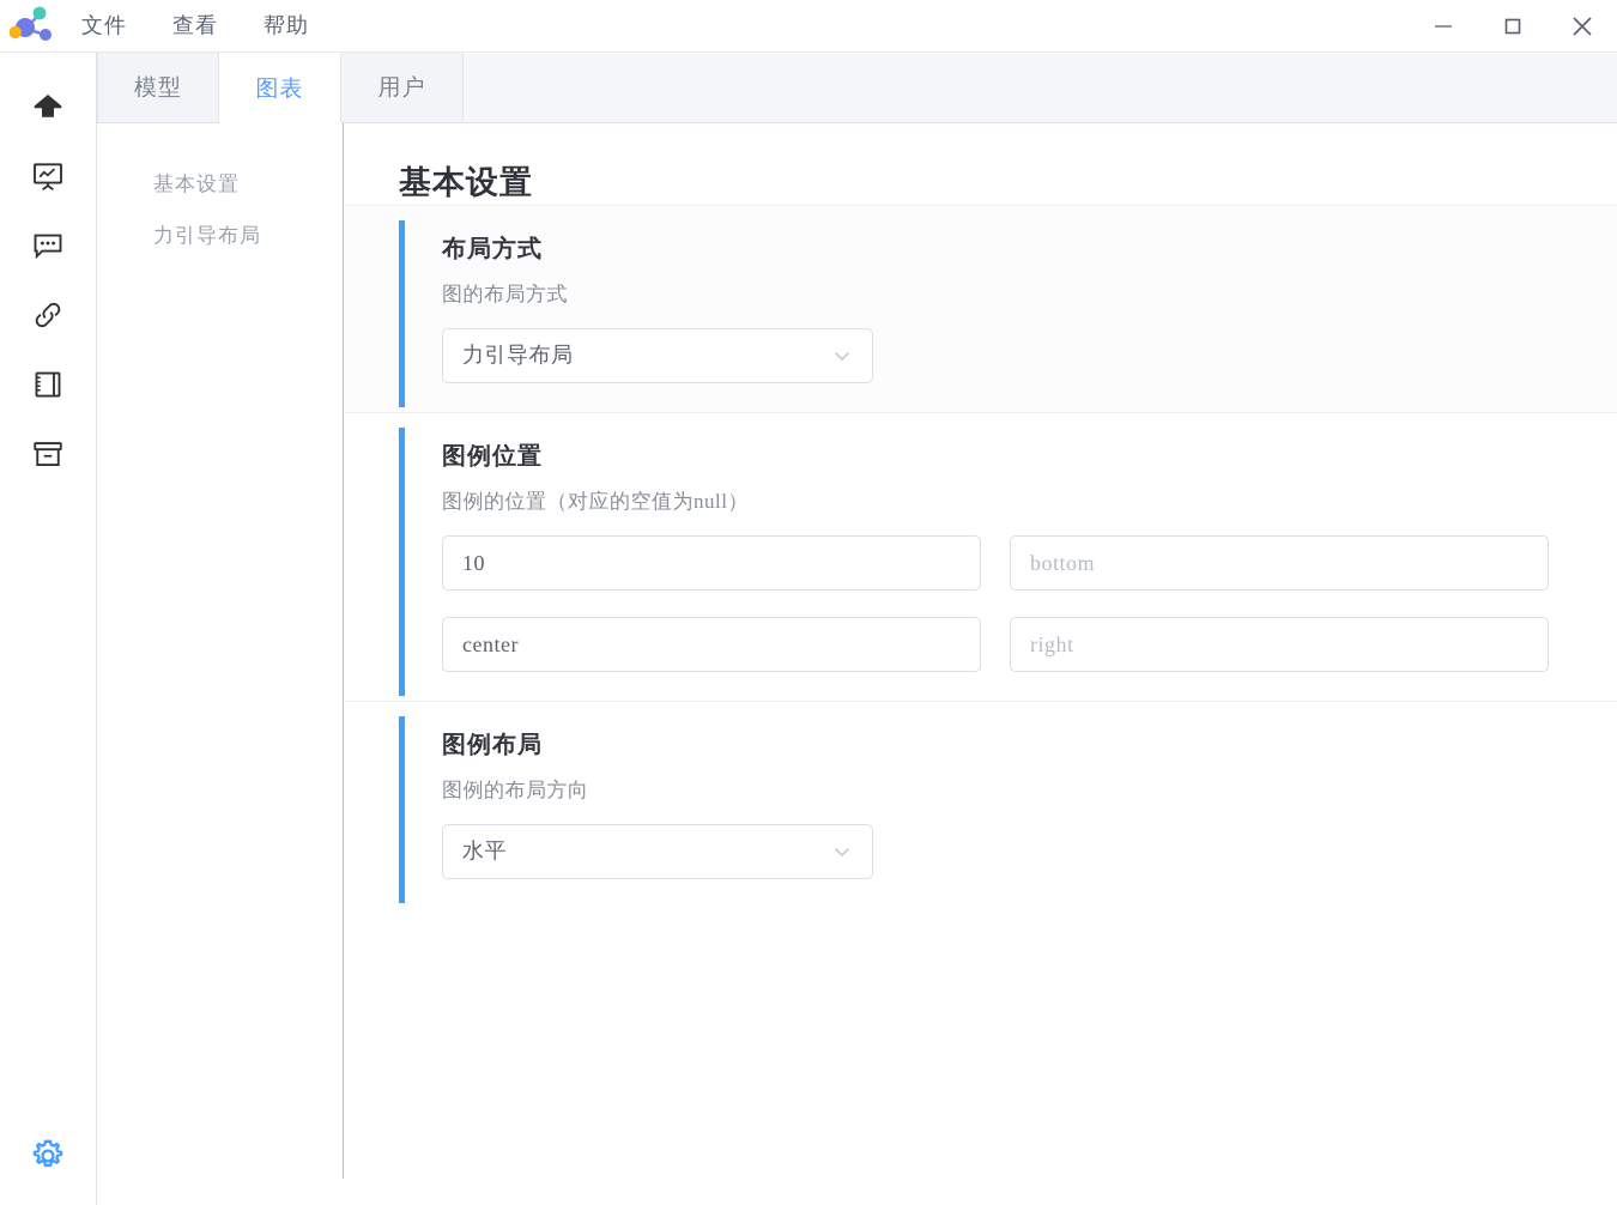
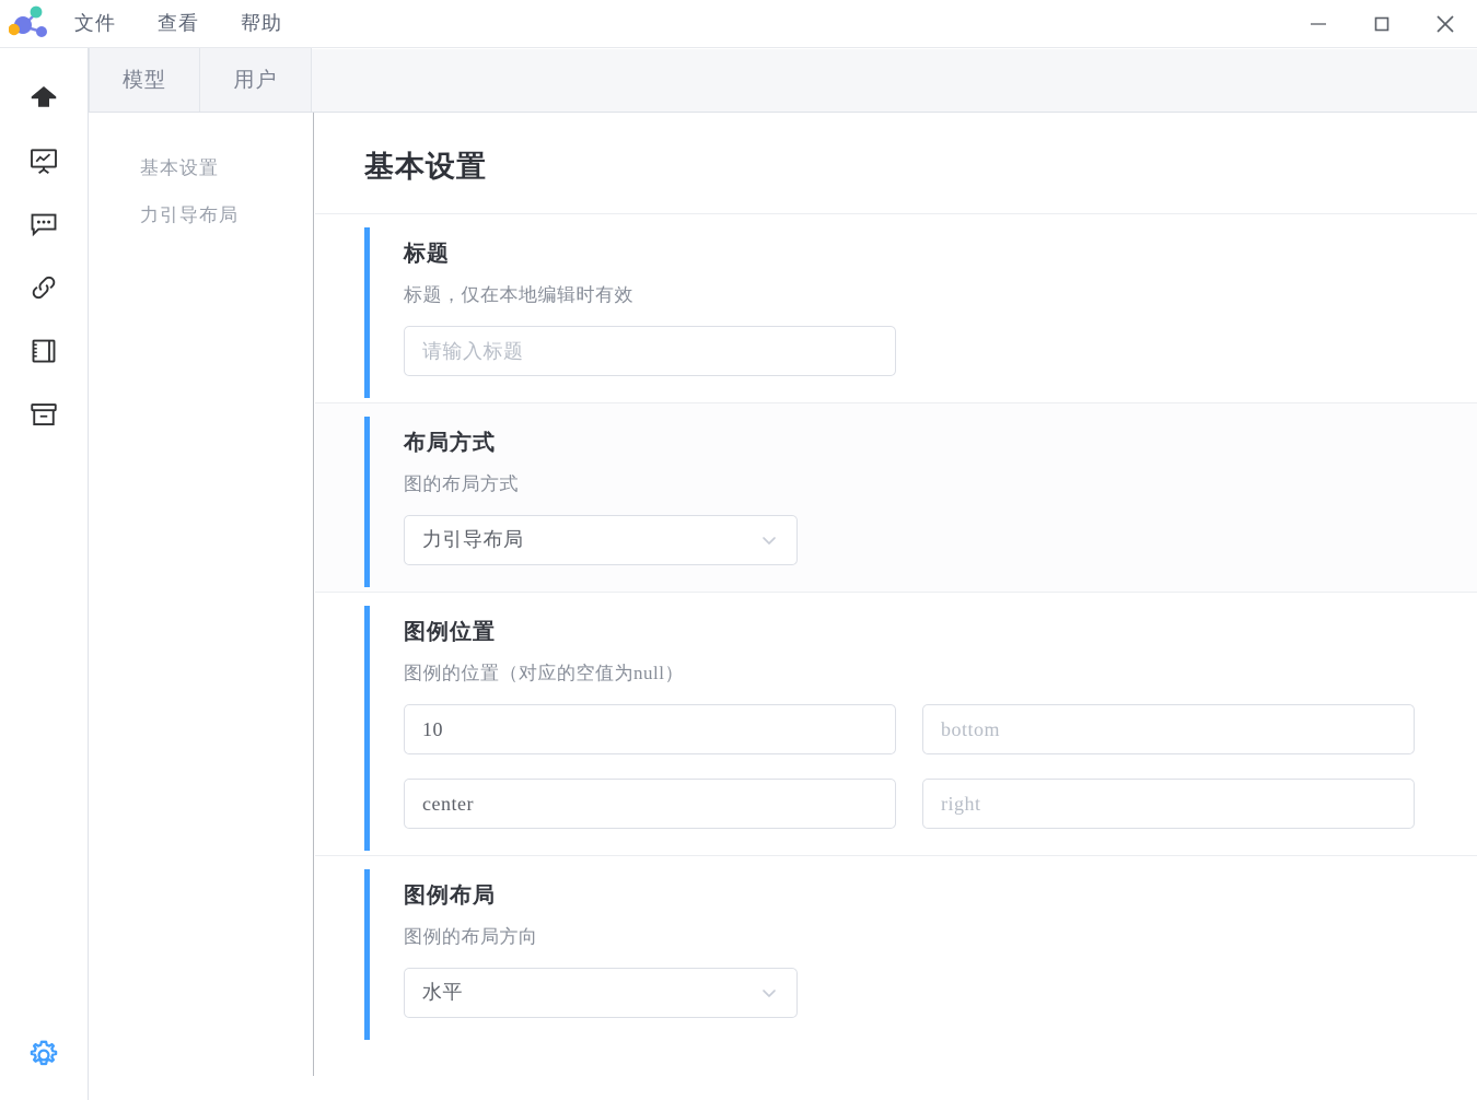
  文件
  查看
  帮助
  模型
- 图表
  用户
  基本设置
  力引导布局
  基本设置
+ 标题
+ 标题，仅在本地编辑时有效
+ 请输入标题
  布局方式
  图的布局方式
  力引导布局
  图例位置
  图例的位置（对应的空值为null）
  10
  bottom
  center
  right
  图例布局
  图例的布局方向
  水平
